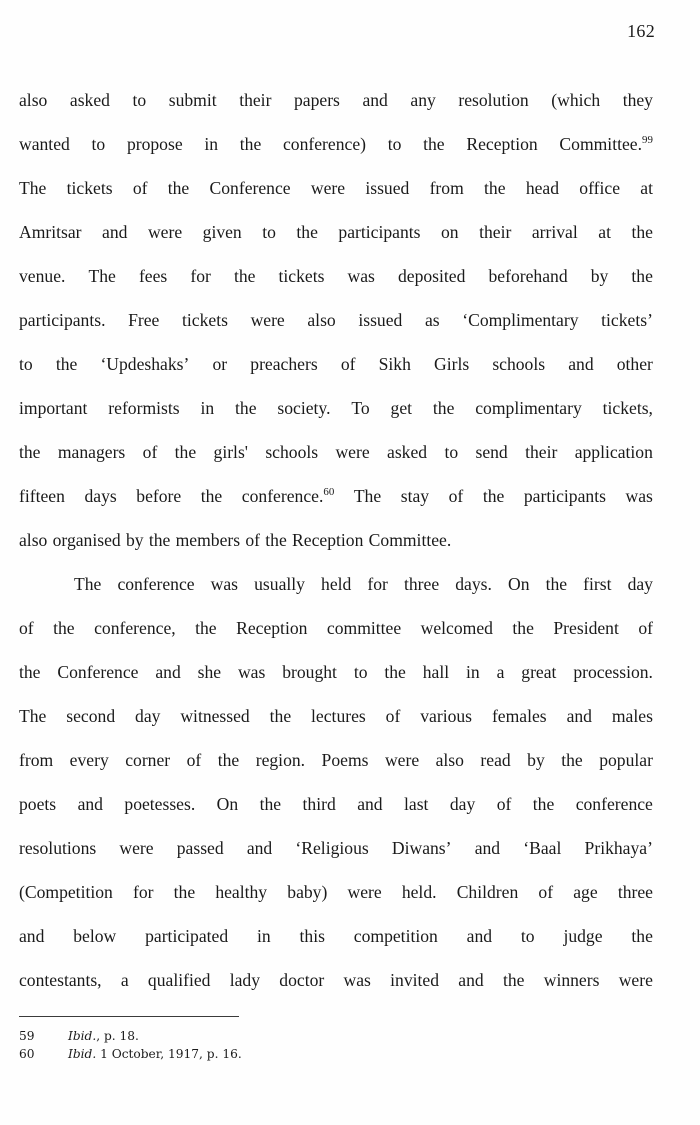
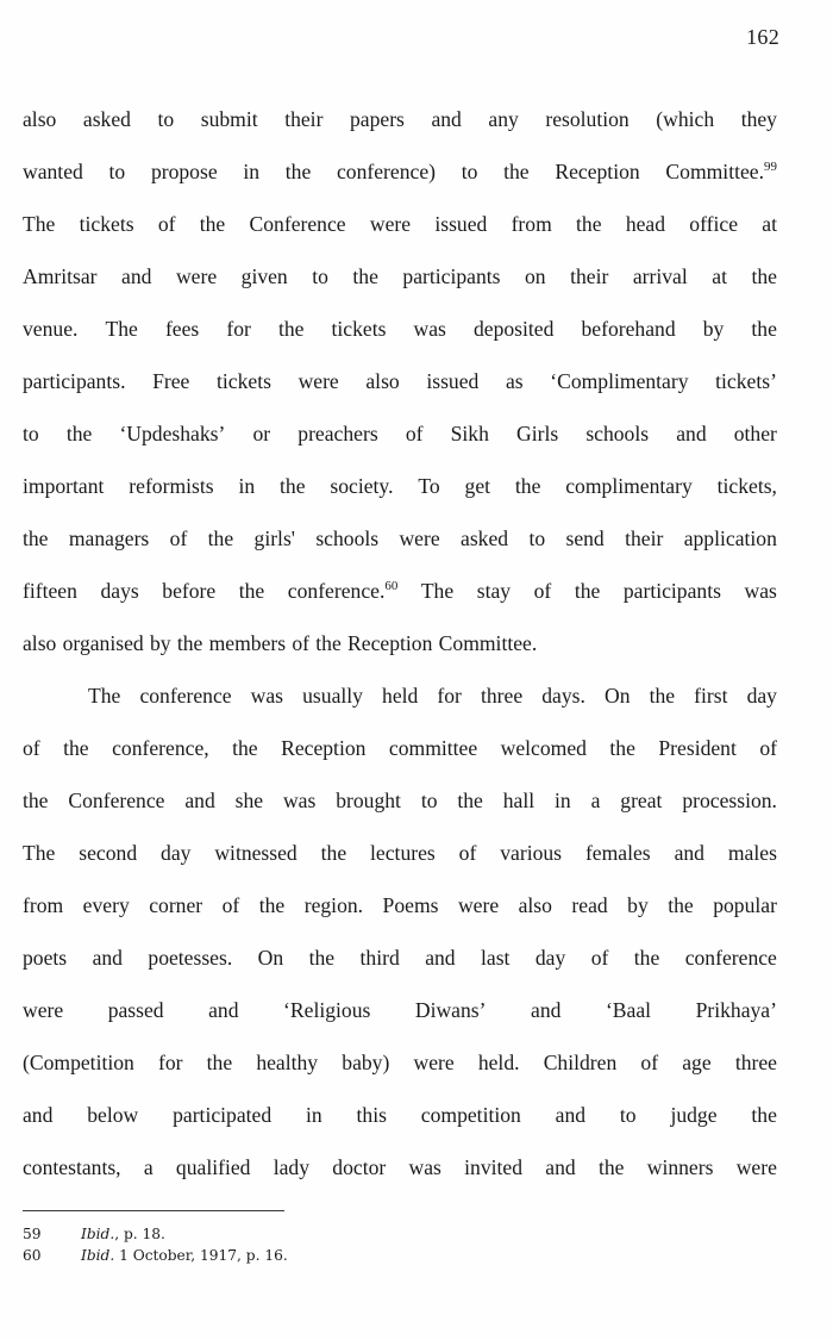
  162
  also
  asked
  to
  submit
  their
  papers
  and
  any
  resolution
  (which
  they
  wanted
  to
  propose
  in
  the
  conference)
  to
  the
  Reception
  Committee.99
  The
  tickets
  of
  the
  Conference
  were
  issued
  from
  the
  head
  office
  at
  Amritsar
  and
  were
  given
  to
  the
  participants
  on
  their
  arrival
  at
  the
  venue.
  The
  fees
  for
  the
  tickets
  was
  deposited
  beforehand
  by
  the
  participants.
  Free
  tickets
  were
  also
  issued
  as
  ‘Complimentary
  tickets’
  to
  the
  ‘Updeshaks’
  or
  preachers
  of
  Sikh
  Girls
  schools
  and
  other
  important
  reformists
  in
  the
  society.
  To
  get
  the
  complimentary
  tickets,
  the
  managers
  of
  the
  girls'
  schools
  were
  asked
  to
  send
  their
  application
  fifteen
  days
  before
  the
  conference.60
  The
  stay
  of
  the
  participants
  was
  also
  organised
  by
  the
  members
  of
  the
  Reception
  Committee.
  The
  conference
  was
  usually
  held
  for
  three
  days.
  On
  the
  first
  day
  of
  the
  conference,
  the
  Reception
  committee
  welcomed
  the
  President
  of
  the
  Conference
  and
  she
  was
  brought
  to
  the
  hall
  in
  a
  great
  procession.
  The
  second
  day
  witnessed
  the
  lectures
  of
  various
  females
  and
  males
  from
  every
  corner
  of
  the
  region.
  Poems
  were
  also
  read
  by
  the
  popular
  poets
  and
  poetesses.
  On
  the
  third
  and
  last
  day
  of
  the
  conference
- resolutions
  were
  passed
  and
  ‘Religious
  Diwans’
  and
  ‘Baal
  Prikhaya’
  (Competition
  for
  the
  healthy
  baby)
  were
  held.
  Children
  of
  age
  three
  and
  below
  participated
  in
  this
  competition
  and
  to
  judge
  the
  contestants,
  a
  qualified
  lady
  doctor
  was
  invited
  and
  the
  winners
  were
  59
  Ibid., p. 18.
  60
  Ibid. 1 October, 1917, p. 16.
